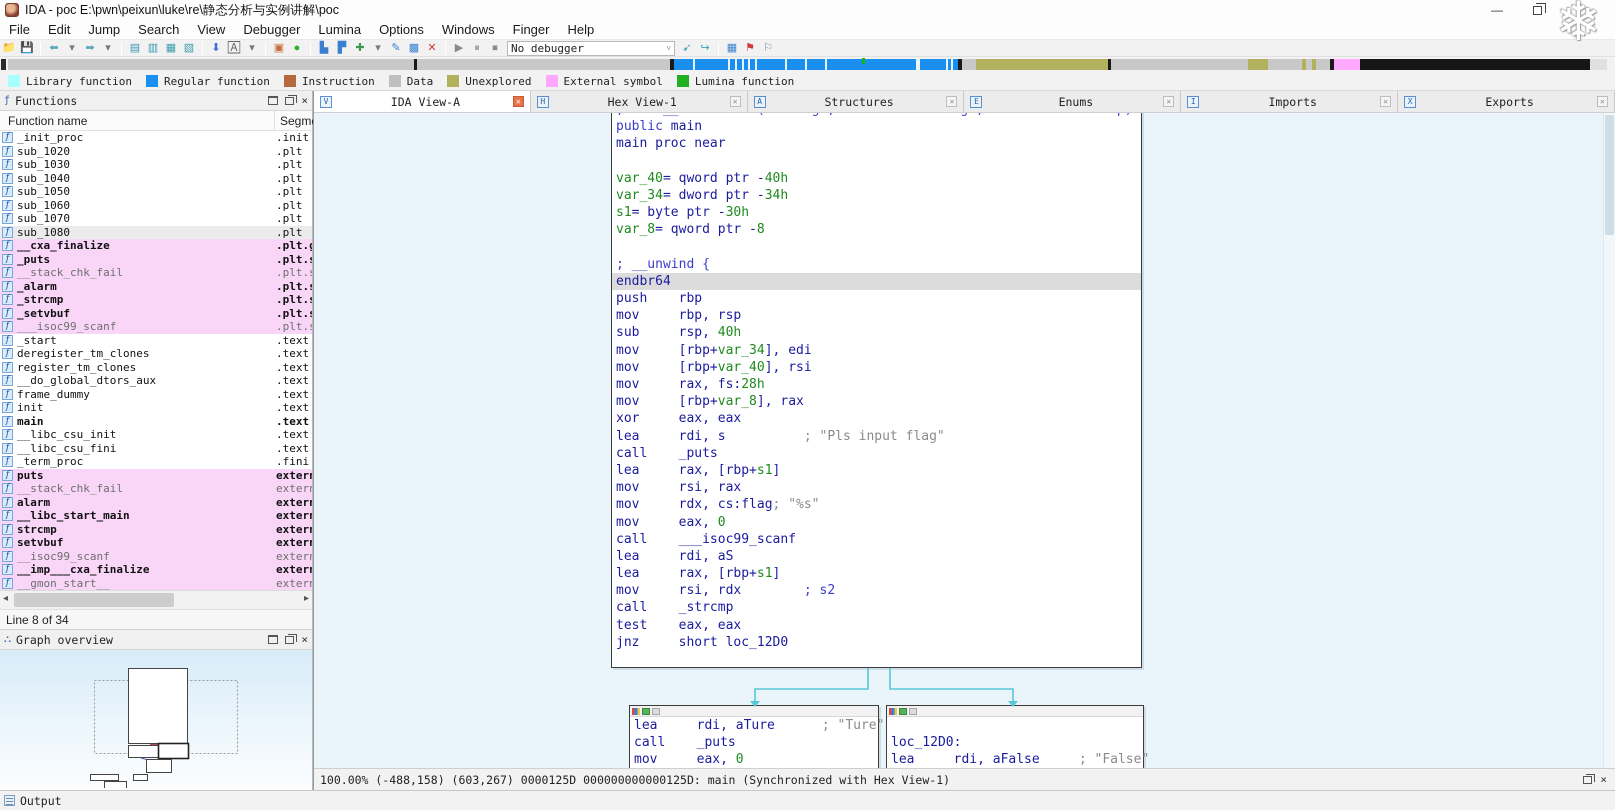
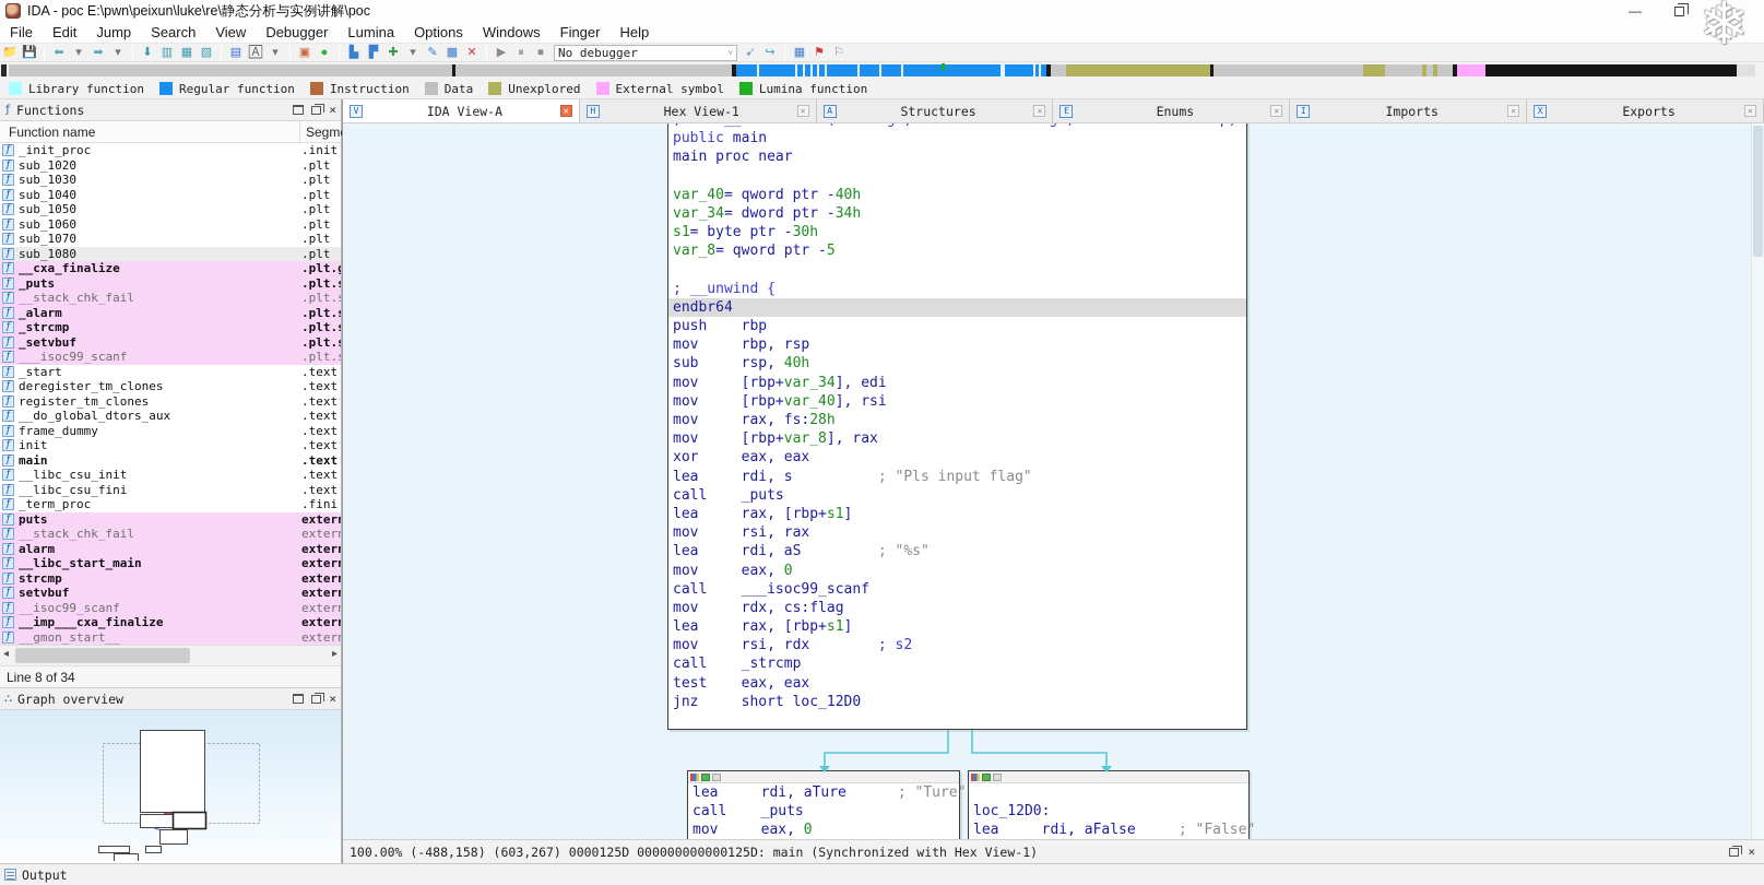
  IDA - poc E:\pwn\peixun\luke\re\静态分析与实例讲解\poc
  —
  ❄
  File
  Edit
  Jump
  Search
  View
  Debugger
  Lumina
  Options
  Windows
  Finger
  Help
  📁
  💾
  ⬅
  ▾
  ➡
  ▾
- ▤
+ ⬇
  ▥
  ▦
  ▧
- ⬇
+ ▤
  🄰
  ▾
  ▣
  ●
  ▙
  ▛
  ✚
  ▾
  ✎
  ▩
  ✕
  ▶
  ⏸
  ⏹
  No debugger
  ˅
  ➹
  ↪
  ▦
  ⚑
  ⚐
  Library function
  Regular function
  Instruction
  Data
  Unexplored
  External symbol
  Lumina function
  ƒ
  Functions
  ×
  Function name
  Segm
  f
  _init_proc
  .init
  f
  sub_1020
  .plt
  f
  sub_1030
  .plt
  f
  sub_1040
  .plt
  f
  sub_1050
  .plt
  f
  sub_1060
  .plt
  f
  sub_1070
  .plt
  f
  sub_1080
  .plt
  f
  __cxa_finalize
  .plt.
  f
  _puts
  .plt.
  f
  __stack_chk_fail
  .plt.
  f
  _alarm
  .plt.
  f
  _strcmp
  .plt.
  f
  _setvbuf
  .plt.
  f
  ___isoc99_scanf
  .plt.
  f
  _start
  .text
  f
  deregister_tm_clones
  .text
  f
  register_tm_clones
  .text
  f
  __do_global_dtors_aux
  .text
  f
  frame_dummy
  .text
  f
  init
  .text
  f
  main
  .text
  f
  __libc_csu_init
  .text
  f
  __libc_csu_fini
  .text
  f
  _term_proc
  .fini
  f
  puts
  exter
  f
  __stack_chk_fail
  exter
  f
  alarm
  exter
  f
  __libc_start_main
  exter
  f
  strcmp
  exter
  f
  setvbuf
  exter
  f
  __isoc99_scanf
  exter
  f
  __imp___cxa_finalize
  exter
  f
  __gmon_start__
  exter
  ◂
  ▸
  Line 8 of 34
  ⛬
  Graph overview
  ×
  V
  IDA View-A
  ✕
  H
  Hex View-1
  ✕
  A
  Structures
  ✕
  E
  Enums
  ✕
  I
  Imports
  ✕
  X
  Exports
  ✕
  public main
  main proc near
  var_40= qword ptr -40h
  var_34= dword ptr -34h
  s1= byte ptr -30h
- var_8= qword ptr -8
+ var_8= qword ptr -5
  ; __unwind {
  endbr64
  push rbp
  mov rbp, rsp
  sub rsp, 40h
  mov [rbp+var_34], edi
  mov [rbp+var_40], rsi
  mov rax, fs:28h
  mov [rbp+var_8], rax
  xor eax, eax
  lea rdi, s ; "Pls input flag"
  call _puts
  lea rax, [rbp+s1]
  mov rsi, rax
- mov rdx, cs:flag; "%s"
+ lea rdi, aS ; "%s"
  mov eax, 0
  call ___isoc99_scanf
- lea rdi, aS
+ mov rdx, cs:flag
  lea rax, [rbp+s1]
  mov rsi, rdx ; s2
  call _strcmp
  test eax, eax
  jnz short loc_12D0
  lea rdi, aTure ; "Ture"
  call _puts
  mov eax, 0
  loc_12D0:
  lea rdi, aFalse ; "False"
  100.00% (-488,158) (603,267) 0000125D 000000000000125D: main (Synchronized with Hex View-1)
  ×
  Output
